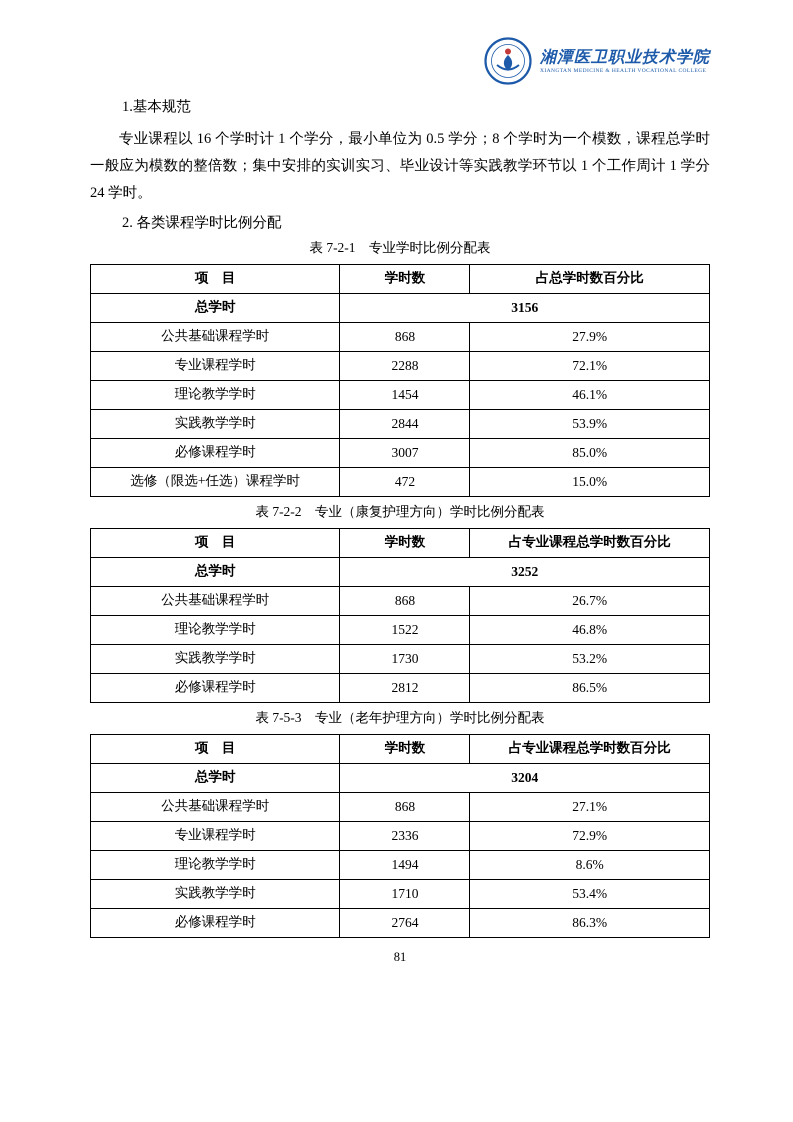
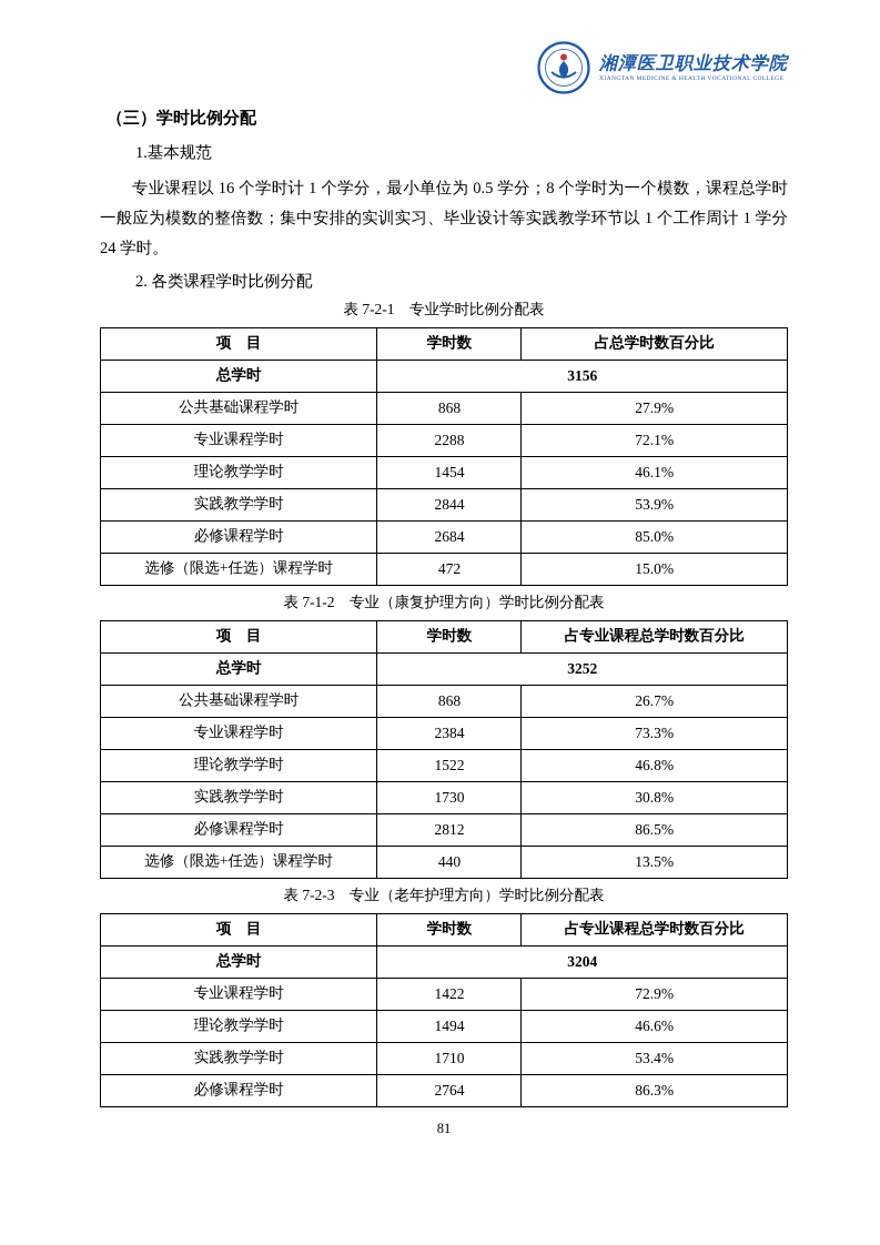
  湘潭医卫职业技术学院
+ （三）学时比例分配
  1.基本规范
  专业课程以 16 个学时计 1 个学分，最小单位为 0.5 学分；8 个学时为一个模数，课程总学时一般应为模数的整倍数；集中安排的实训实习、毕业设计等实践教学环节以 1 个工作周计 1 学分 24 学时。
  2. 各类课程学时比例分配
  表 7-2-1 专业学时比例分配表
  项 目	学时数	占总学时数百分比
  总学时	3156
  公共基础课程学时	868	27.9%
  专业课程学时	2288	72.1%
  理论教学学时	1454	46.1%
  实践教学学时	2844	53.9%
- 必修课程学时	3007	85.0%
+ 必修课程学时	2684	85.0%
  选修（限选+任选）课程学时	472	15.0%
- 表 7-2-2 专业（康复护理方向）学时比例分配表
+ 表 7-1-2 专业（康复护理方向）学时比例分配表
  项 目	学时数	占专业课程总学时数百分比
  总学时	3252
  公共基础课程学时	868	26.7%
+ 专业课程学时	2384	73.3%
  理论教学学时	1522	46.8%
- 实践教学学时	1730	53.2%
+ 实践教学学时	1730	30.8%
  必修课程学时	2812	86.5%
+ 选修（限选+任选）课程学时	440	13.5%
- 表 7-5-3 专业（老年护理方向）学时比例分配表
+ 表 7-2-3 专业（老年护理方向）学时比例分配表
  项 目	学时数	占专业课程总学时数百分比
  总学时	3204
- 公共基础课程学时	868	27.1%
- 专业课程学时	2336	72.9%
+ 专业课程学时	1422	72.9%
- 理论教学学时	1494	8.6%
+ 理论教学学时	1494	46.6%
  实践教学学时	1710	53.4%
  必修课程学时	2764	86.3%
  81
